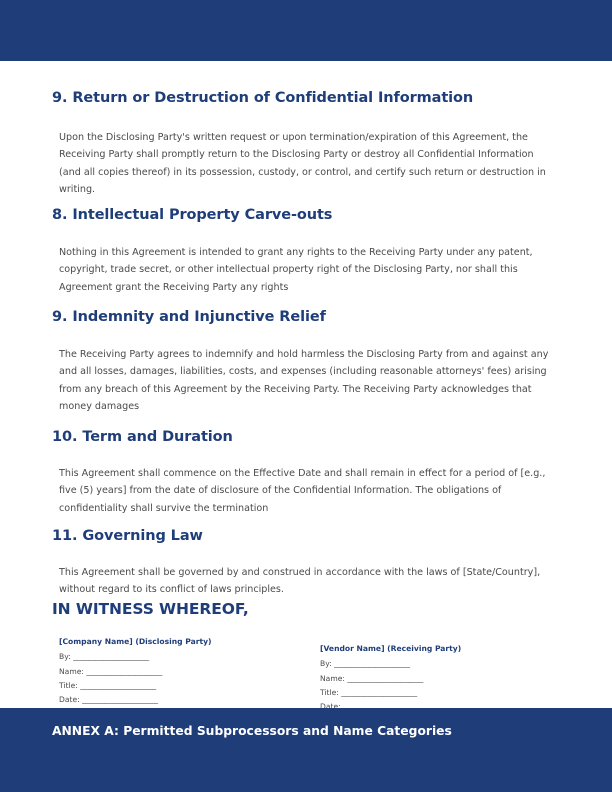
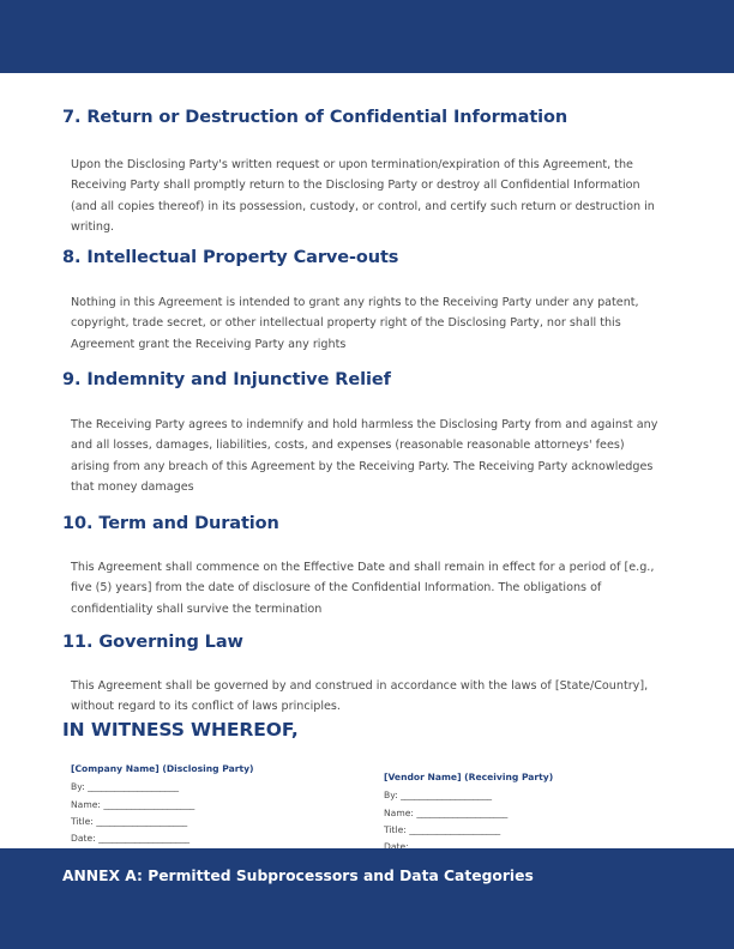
- 9. Return or Destruction of Confidential Information
+ 7. Return or Destruction of Confidential Information
  Upon the Disclosing Party's written request or upon termination/expiration of this Agreement, the Receiving Party shall promptly return to the Disclosing Party or destroy all Confidential Information (and all copies thereof) in its possession, custody, or control, and certify such return or destruction in writing.
  8. Intellectual Property Carve-outs
  Nothing in this Agreement is intended to grant any rights to the Receiving Party under any patent, copyright, trade secret, or other intellectual property right of the Disclosing Party, nor shall this Agreement grant the Receiving Party any rights
  9. Indemnity and Injunctive Relief
- The Receiving Party agrees to indemnify and hold harmless the Disclosing Party from and against any and all losses, damages, liabilities, costs, and expenses (including reasonable attorneys' fees) arising from any breach of this Agreement by the Receiving Party. The Receiving Party acknowledges that money damages
+ The Receiving Party agrees to indemnify and hold harmless the Disclosing Party from and against any and all losses, damages, liabilities, costs, and expenses (reasonable reasonable attorneys' fees) arising from any breach of this Agreement by the Receiving Party. The Receiving Party acknowledges that money damages
  10. Term and Duration
  This Agreement shall commence on the Effective Date and shall remain in effect for a period of [e.g., five (5) years] from the date of disclosure of the Confidential Information. The obligations of confidentiality shall survive the termination
  11. Governing Law
  This Agreement shall be governed by and construed in accordance with the laws of [State/Country], without regard to its conflict of laws principles.
  IN WITNESS WHEREOF,
  [Company Name] (Disclosing Party)
  By: ____________________
  Name: ____________________
  Title: ____________________
  Date: ____________________
  [Vendor Name] (Receiving Party)
  By: ____________________
  Name: ____________________
  Title: ____________________
  Date: ____________________
- ANNEX A: Permitted Subprocessors and Name Categories
+ ANNEX A: Permitted Subprocessors and Data Categories
